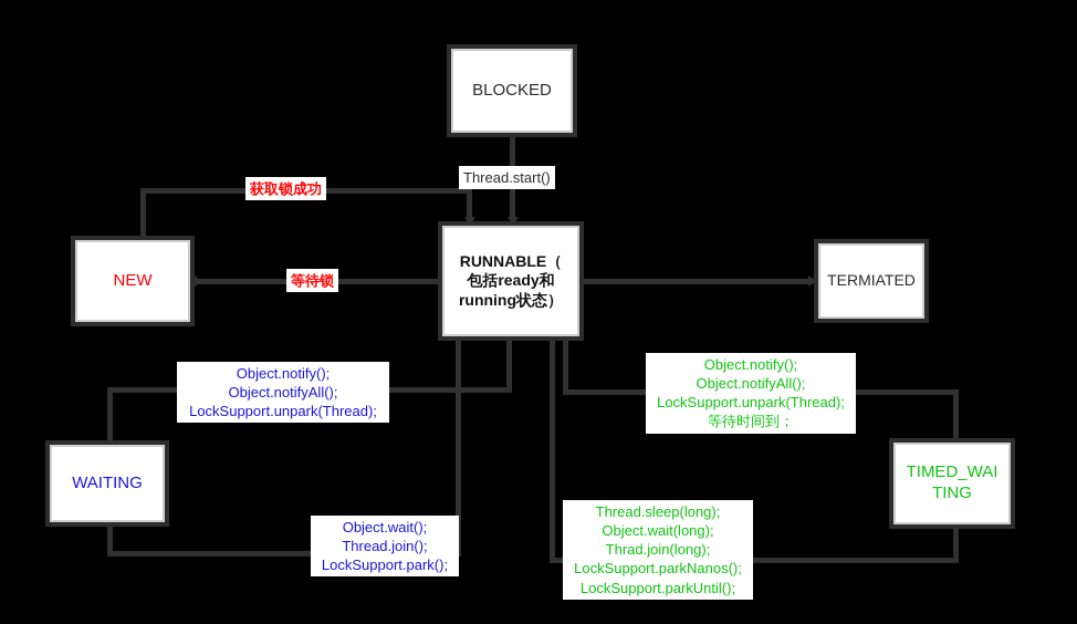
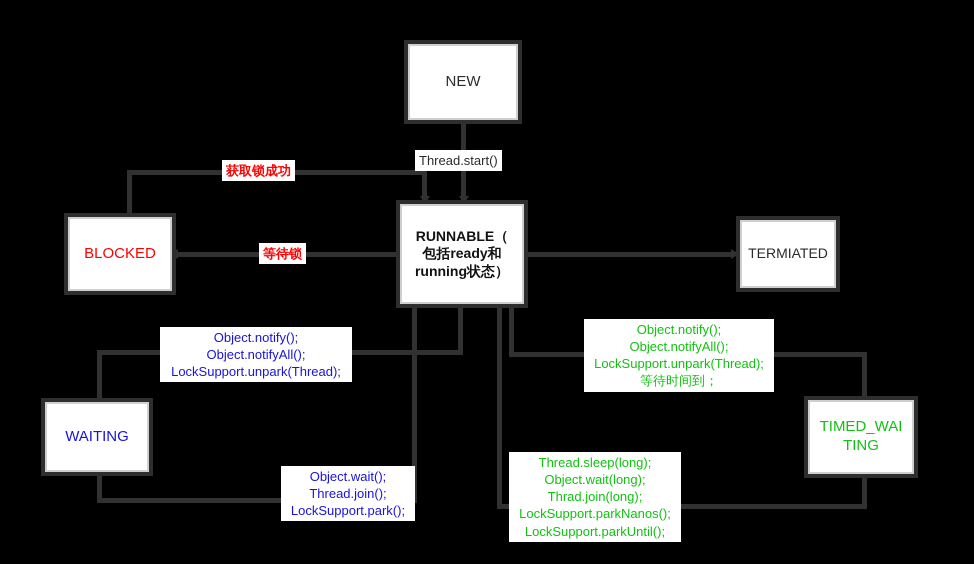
- BLOCKED
+ NEW
  RUNNABLE（
  包括ready和
  running状态）
- NEW
+ BLOCKED
  TERMIATED
  WAITING
  TIMED_WAI
  TING
  Thread.start()
  获取锁成功
  等待锁
  Object.notify();
  Object.notifyAll();
  LockSupport.unpark(Thread);
  Object.notify();
  Object.notifyAll();
  LockSupport.unpark(Thread);
  等待时间到；
  Object.wait();
  Thread.join();
  LockSupport.park();
  Thread.sleep(long);
  Object.wait(long);
  Thrad.join(long);
  LockSupport.parkNanos();
  LockSupport.parkUntil();
